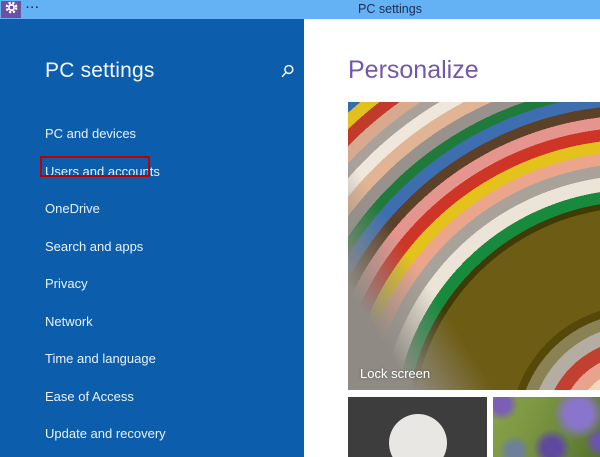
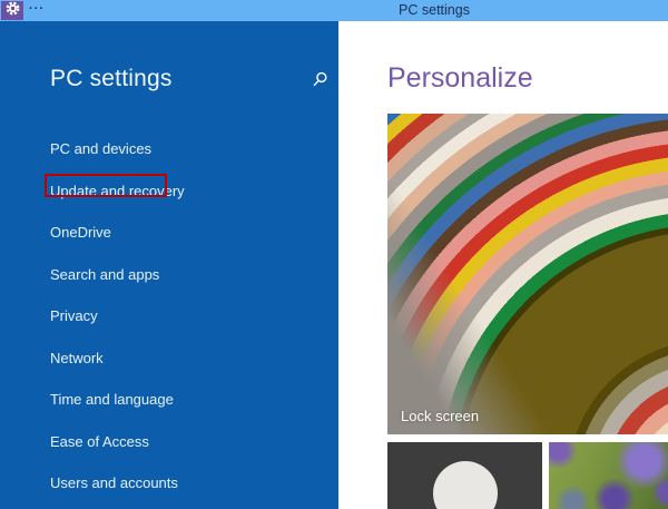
  ···
  PC settings
  PC settings
  PC and devices
- Users and accounts
+ Update and recovery
  OneDrive
  Search and apps
  Privacy
  Network
  Time and language
  Ease of Access
- Update and recovery
+ Users and accounts
  Personalize
  Lock screen
